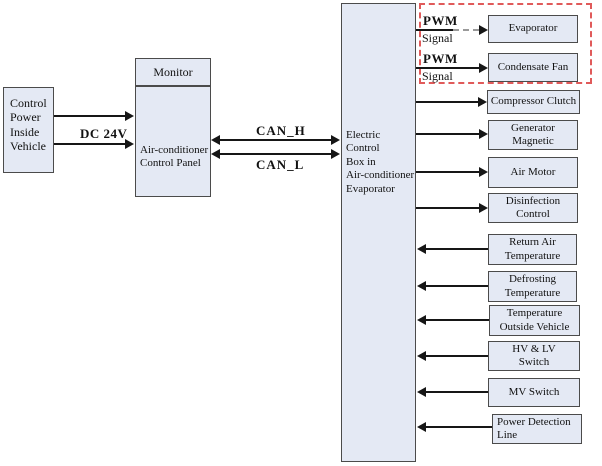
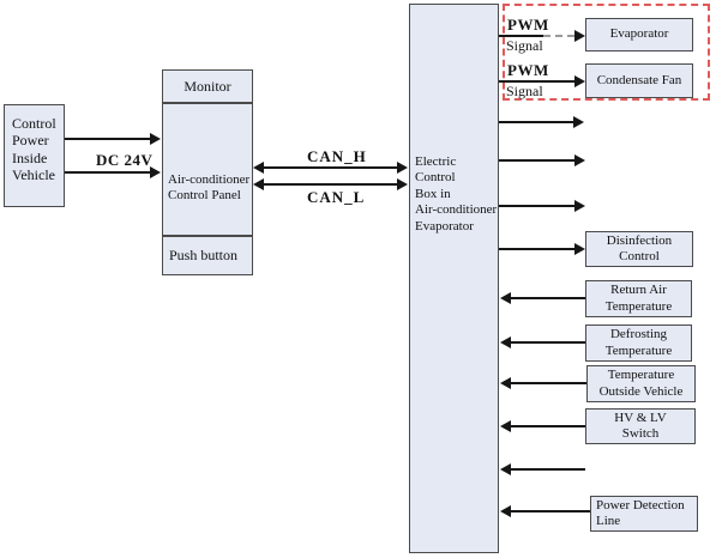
  Control
  Power
  Inside
  Vehicle
  Monitor
  Air-conditioner
  Control Panel
+ Push button
  Electric
  Control
  Box in
  Air-conditioner
  Evaporator
  Evaporator
  Condensate Fan
- Compressor Clutch
- Generator
- Magnetic
- Air Motor
  Disinfection
  Control
  Return Air
  Temperature
  Defrosting
  Temperature
  Temperature
  Outside Vehicle
  HV & LV
  Switch
- MV Switch
  Power Detection
  Line
  DC 24V
  CAN_H
  CAN_L
  PWM
  Signal
  PWM
  Signal
